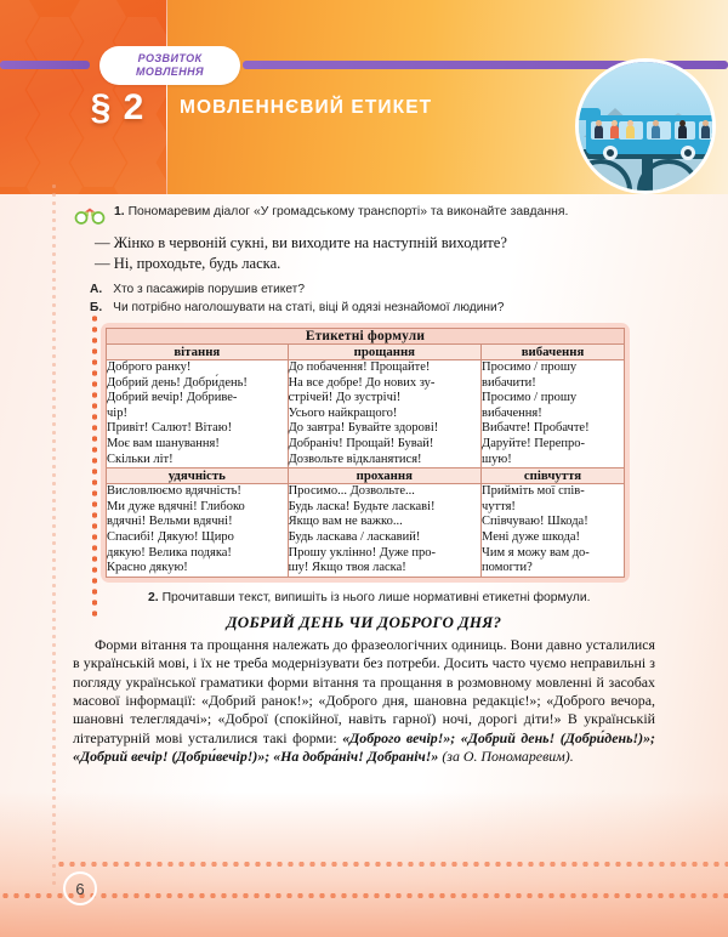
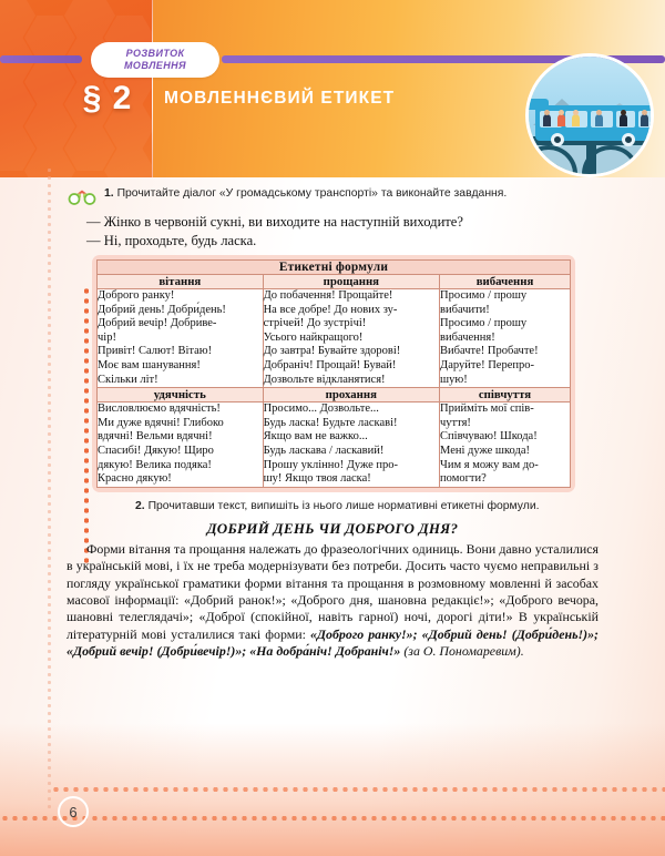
  РОЗВИТОК
  МОВЛЕННЯ
  § 2
  МОВЛЕННЄВИЙ ЕТИКЕТ
- 1. Пономаревим діалог «У громадському транспорті» та виконайте завдання.
+ 1. Прочитайте діалог «У громадському транспорті» та виконайте завдання.
  — Жінко в червоній сукні, ви виходите на наступній виходите?
  — Ні, проходьте, будь ласка.
- А.
- Хто з пасажирів порушив етикет?
- Б.
- Чи потрібно наголошувати на статі, віці й одязі незнайомої людини?
  Етикетні формули
  вітання	прощання	вибачення
  Доброго ранку!Добрий день! Добри́день!Добрий вечір! Добри́ве-чір!Привіт! Салют! Вітаю!Моє вам шанування!Скільки літ!	До побачення! Прощайте!На все добре! До нових зу-стрічей! До зустрічі!Усього найкращого!До завтра! Бувайте здорові!Добраніч! Прощай! Бувай!Дозвольте відкланятися!	Просимо / прошувибачити!Просимо / прошувибачення!Вибачте! Пробачте!Даруйте! Перепро-шую!
  удячність	прохання	співчуття
  Висловлюємо вдячність!Ми дуже вдячні! Глибоковдячні! Вельми вдячні!Спасибі! Дякую! Щиродякую! Велика подяка!Красно дякую!	Просимо... Дозвольте...Будь ласка! Будьте ласкаві!Якщо вам не важко...Будь ласкава / ласкавий!Прошу уклінно! Дуже про-шу! Якщо твоя ласка!	Прийміть мої спів-чуття!Співчуваю! Шкода!Мені дуже шкода!Чим я можу вам до-помогти?
  2. Прочитавши текст, випишіть із нього лише нормативні етикетні формули.
  ДОБРИЙ ДЕНЬ ЧИ ДОБРОГО ДНЯ?
- Форми вітання та прощання належать до фразеологічних одиниць. Вони давно усталилися в українській мові, і їх не треба модернізувати без потреби. Досить часто чуємо неправильні з погляду української граматики форми вітання та прощання в розмовному мовленні й засобах масової інформації: «Добрий ранок!»; «Доброго дня, шановна редакціє!»; «Доброго вечора, шановні телеглядачі»; «Доброї (спокійної, навіть гарної) ночі, дорогі діти!» В українській літературній мові усталилися такі форми: «Доброго вечір!»; «Добрий день! (Добри́день!)»; «Добрий вечір! (Добри́вечір!)»; «На добра́ніч! Добраніч!» (за О. Пономаревим).
+ Форми вітання та прощання належать до фразеологічних одиниць. Вони давно усталилися в українській мові, і їх не треба модернізувати без потреби. Досить часто чуємо неправильні з погляду української граматики форми вітання та прощання в розмовному мовленні й засобах масової інформації: «Добрий ранок!»; «Доброго дня, шановна редакціє!»; «Доброго вечора, шановні телеглядачі»; «Доброї (спокійної, навіть гарної) ночі, дорогі діти!» В українській літературній мові усталилися такі форми: «Доброго ранку!»; «Добрий день! (Добри́день!)»; «Добрий вечір! (Добри́вечір!)»; «На добра́ніч! Добраніч!» (за О. Пономаревим).
  6
